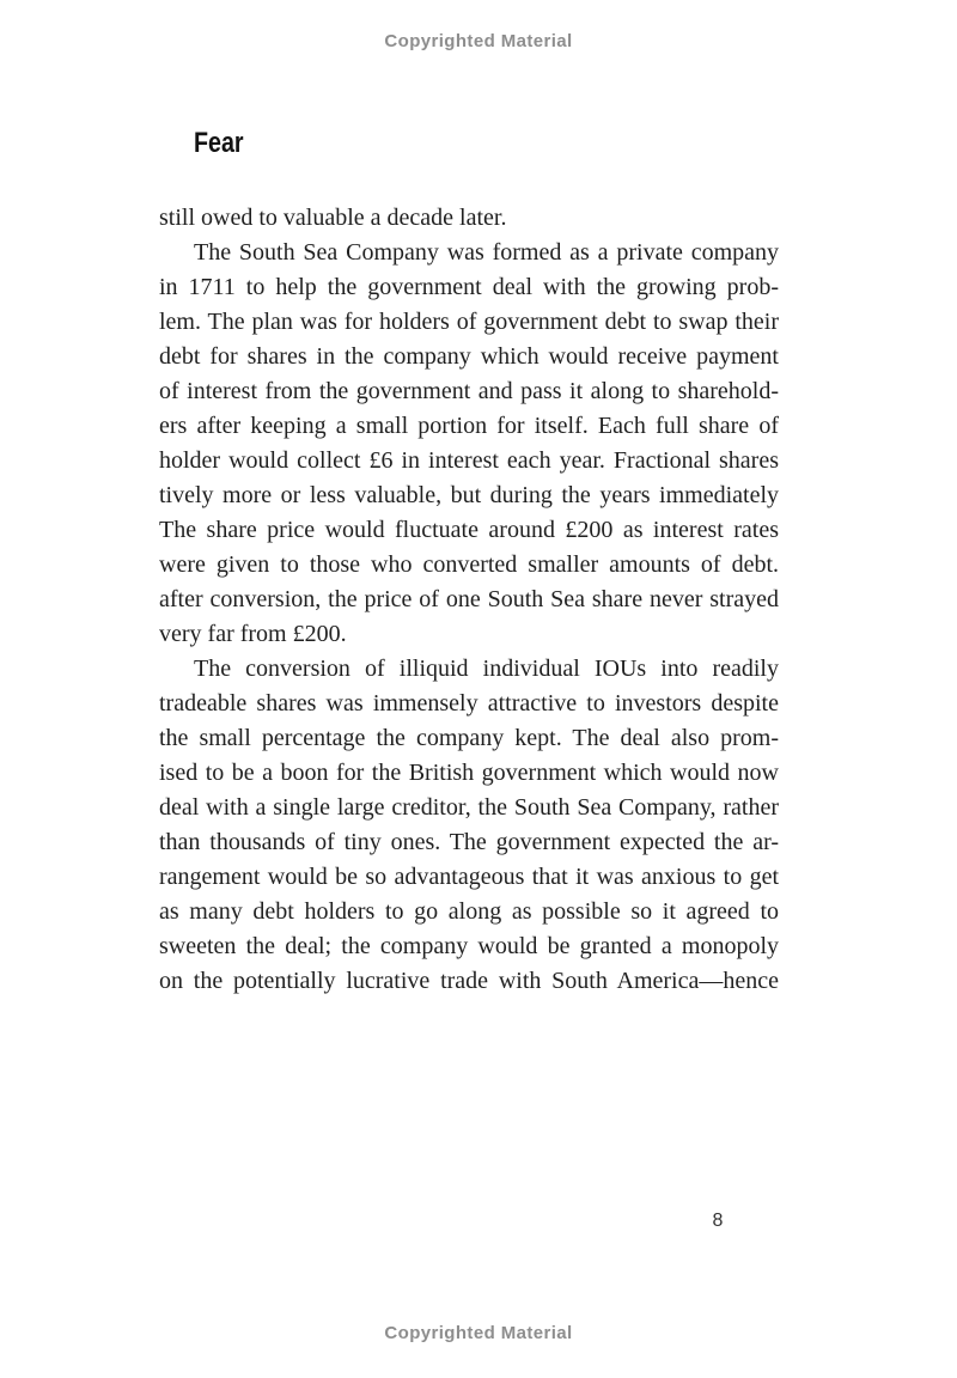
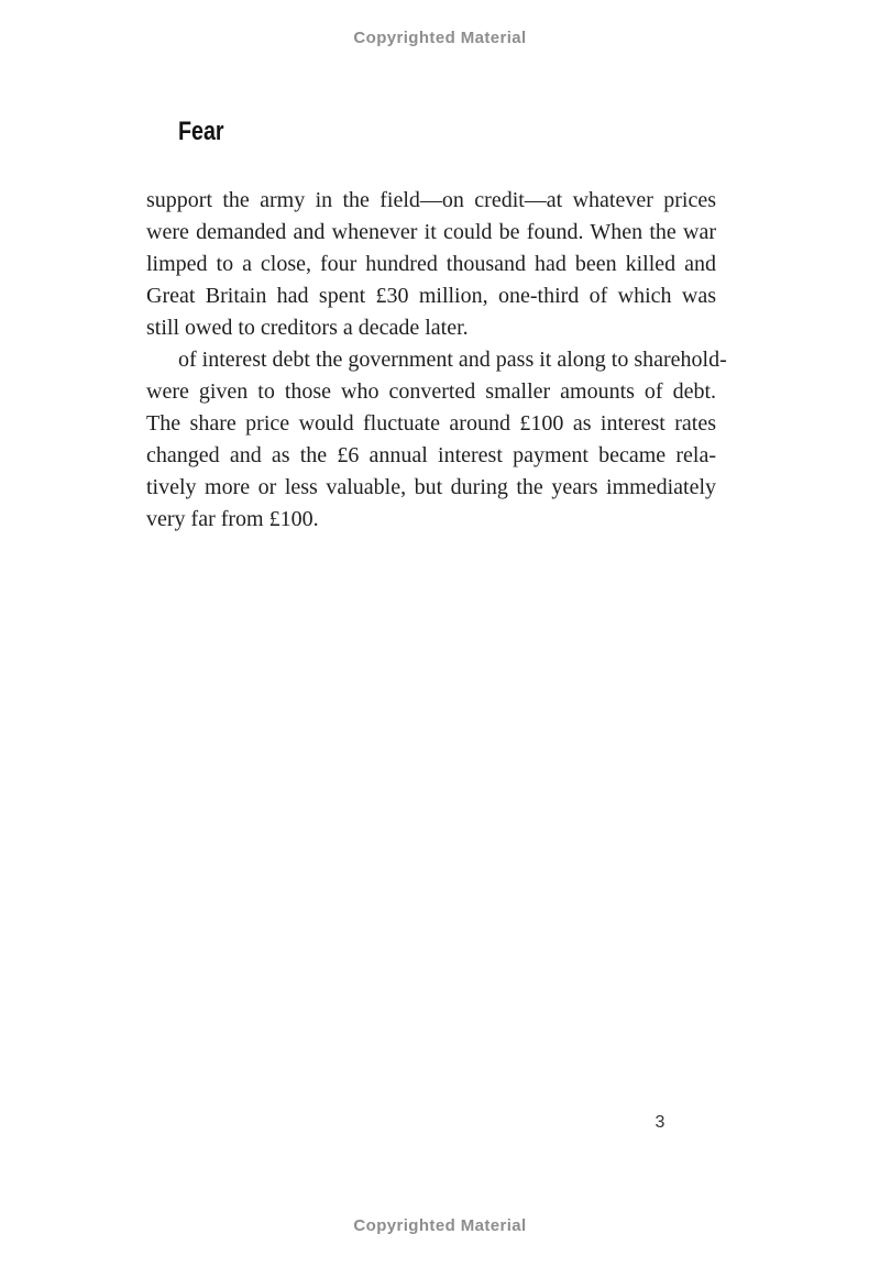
  Copyrighted Material
  Fear
+ support the army in the field—on credit—at whatever prices
+ were demanded and whenever it could be found. When the war
+ limped to a close, four hundred thousand had been killed and
+ Great Britain had spent £30 million, one-third of which was
- still owed to valuable a decade later.
+ still owed to creditors a decade later.
- The South Sea Company was formed as a private company
- in 1711 to help the government deal with the growing prob-
- lem. The plan was for holders of government debt to swap their
- debt for shares in the company which would receive payment
- of interest from the government and pass it along to sharehold-
+ of interest debt the government and pass it along to sharehold-
- ers after keeping a small portion for itself. Each full share of
- holder would collect £6 in interest each year. Fractional shares
- tively more or less valuable, but during the years immediately
+ were given to those who converted smaller amounts of debt.
- The share price would fluctuate around £200 as interest rates
+ The share price would fluctuate around £100 as interest rates
+ changed and as the £6 annual interest payment became rela-
- were given to those who converted smaller amounts of debt.
+ tively more or less valuable, but during the years immediately
- after conversion, the price of one South Sea share never strayed
- very far from £200.
+ very far from £100.
- The conversion of illiquid individual IOUs into readily
- tradeable shares was immensely attractive to investors despite
- the small percentage the company kept. The deal also prom-
- ised to be a boon for the British government which would now
- deal with a single large creditor, the South Sea Company, rather
- than thousands of tiny ones. The government expected the ar-
- rangement would be so advantageous that it was anxious to get
- as many debt holders to go along as possible so it agreed to
- sweeten the deal; the company would be granted a monopoly
- on the potentially lucrative trade with South America—hence
- 8
+ 3
  Copyrighted Material
